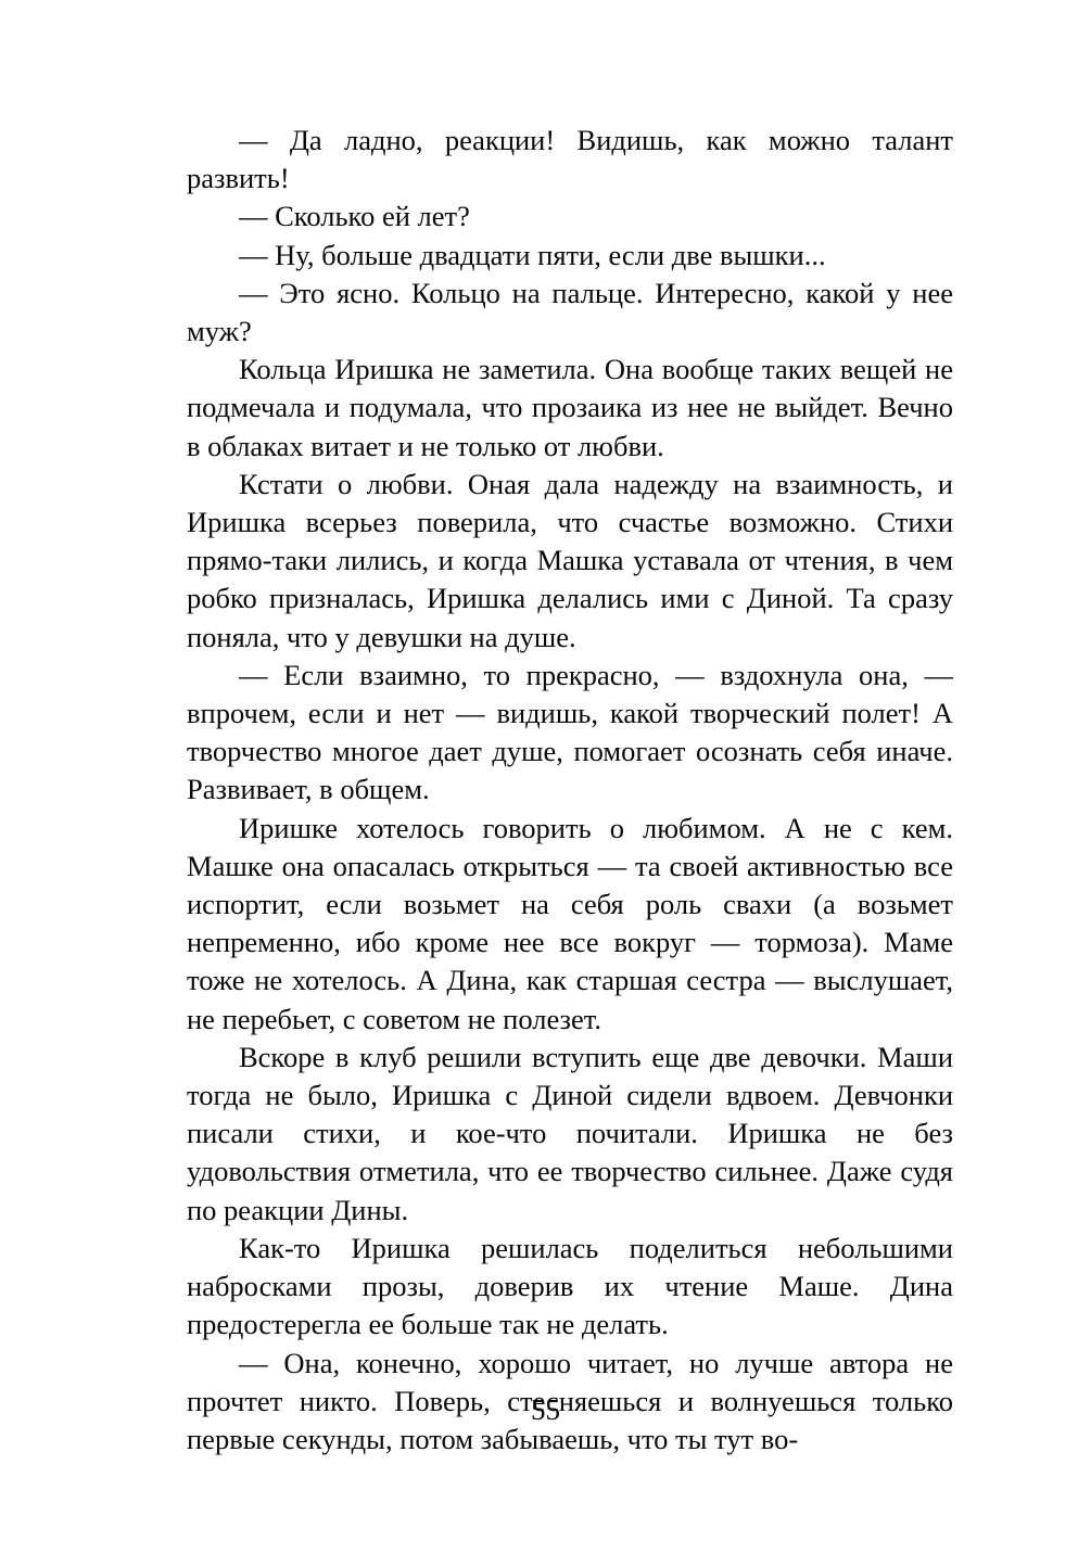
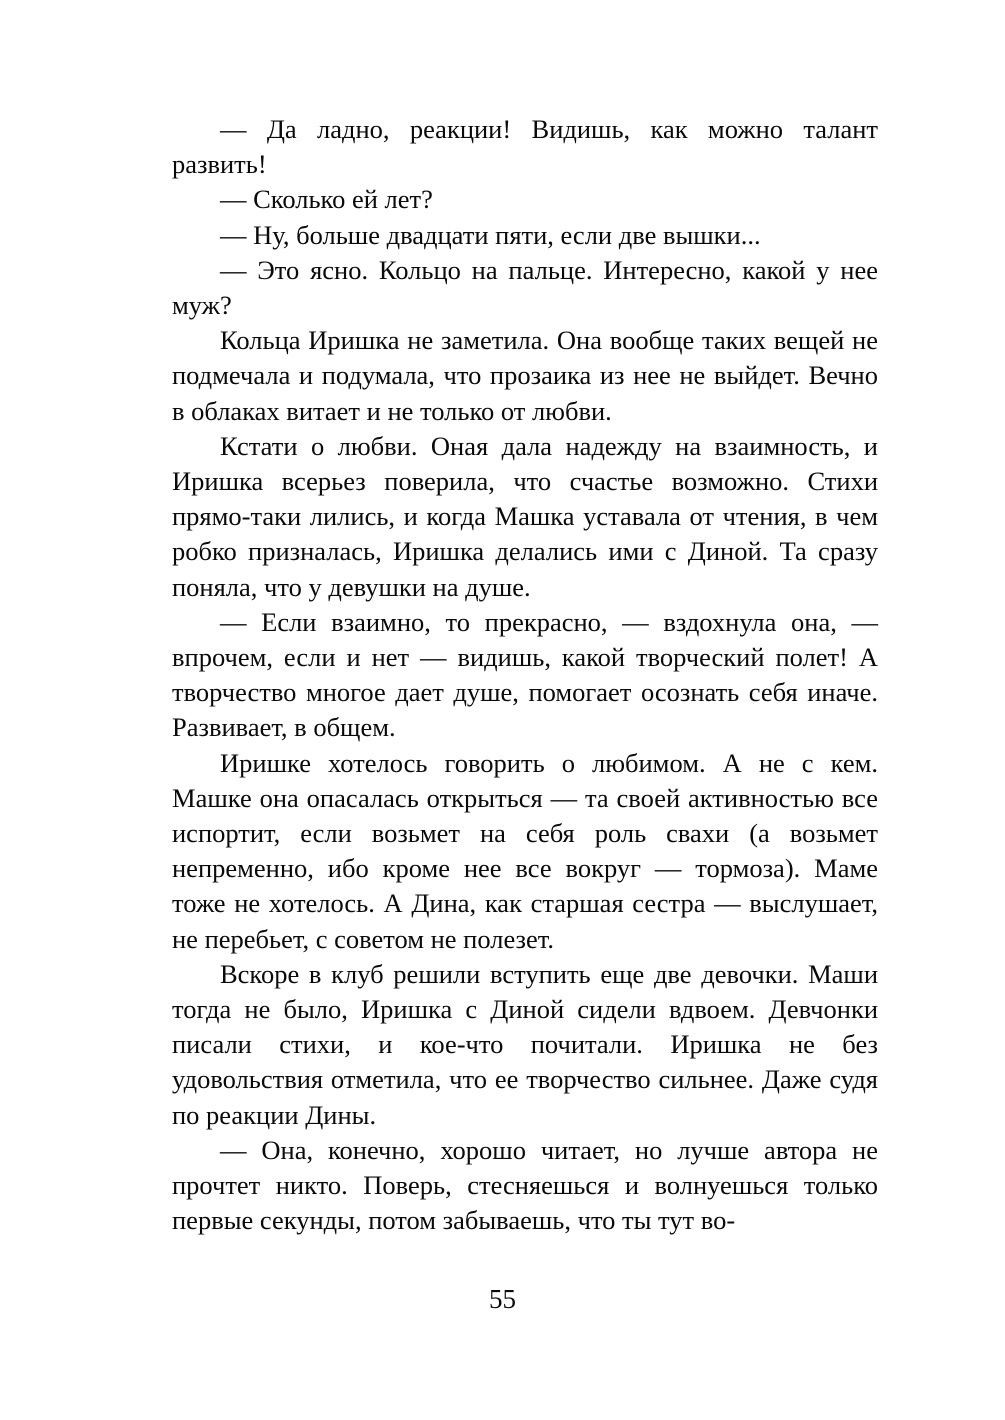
  — Да ладно, реакции! Видишь, как можно талант развить!
  — Сколько ей лет?
  — Ну, больше двадцати пяти, если две вышки...
  — Это ясно. Кольцо на пальце. Интересно, какой у нее муж?
  Кольца Иришка не заметила. Она вообще таких вещей не подмечала и подумала, что прозаика из нее не выйдет. Вечно в облаках витает и не только от любви.
  Кстати о любви. Оная дала надежду на взаимность, и Иришка всерьез поверила, что счастье возможно. Стихи прямо-таки лились, и когда Машка уставала от чтения, в чем робко призналась, Иришка делались ими с Диной. Та сразу поняла, что у девушки на душе.
  — Если взаимно, то прекрасно, — вздохнула она, — впрочем, если и нет — видишь, какой творческий полет! А творчество многое дает душе, помогает осознать себя иначе. Развивает, в общем.
  Иришке хотелось говорить о любимом. А не с кем. Машке она опасалась открыться — та своей активностью все испортит, если возьмет на себя роль свахи (а возьмет непременно, ибо кроме нее все вокруг — тормоза). Маме тоже не хотелось. А Дина, как старшая сестра — выслушает, не перебьет, с советом не полезет.
  Вскоре в клуб решили вступить еще две девочки. Маши тогда не было, Иришка с Диной сидели вдвоем. Девчонки писали стихи, и кое-что почитали. Иришка не без удовольствия отметила, что ее творчество сильнее. Даже судя по реакции Дины.
- Как-то Иришка решилась поделиться небольшими набросками прозы, доверив их чтение Маше. Дина предостерегла ее больше так не делать.
  — Она, конечно, хорошо читает, но лучше автора не прочтет никто. Поверь, стесняешься и волнуешься только первые секунды, потом забываешь, что ты тут во-
  55
